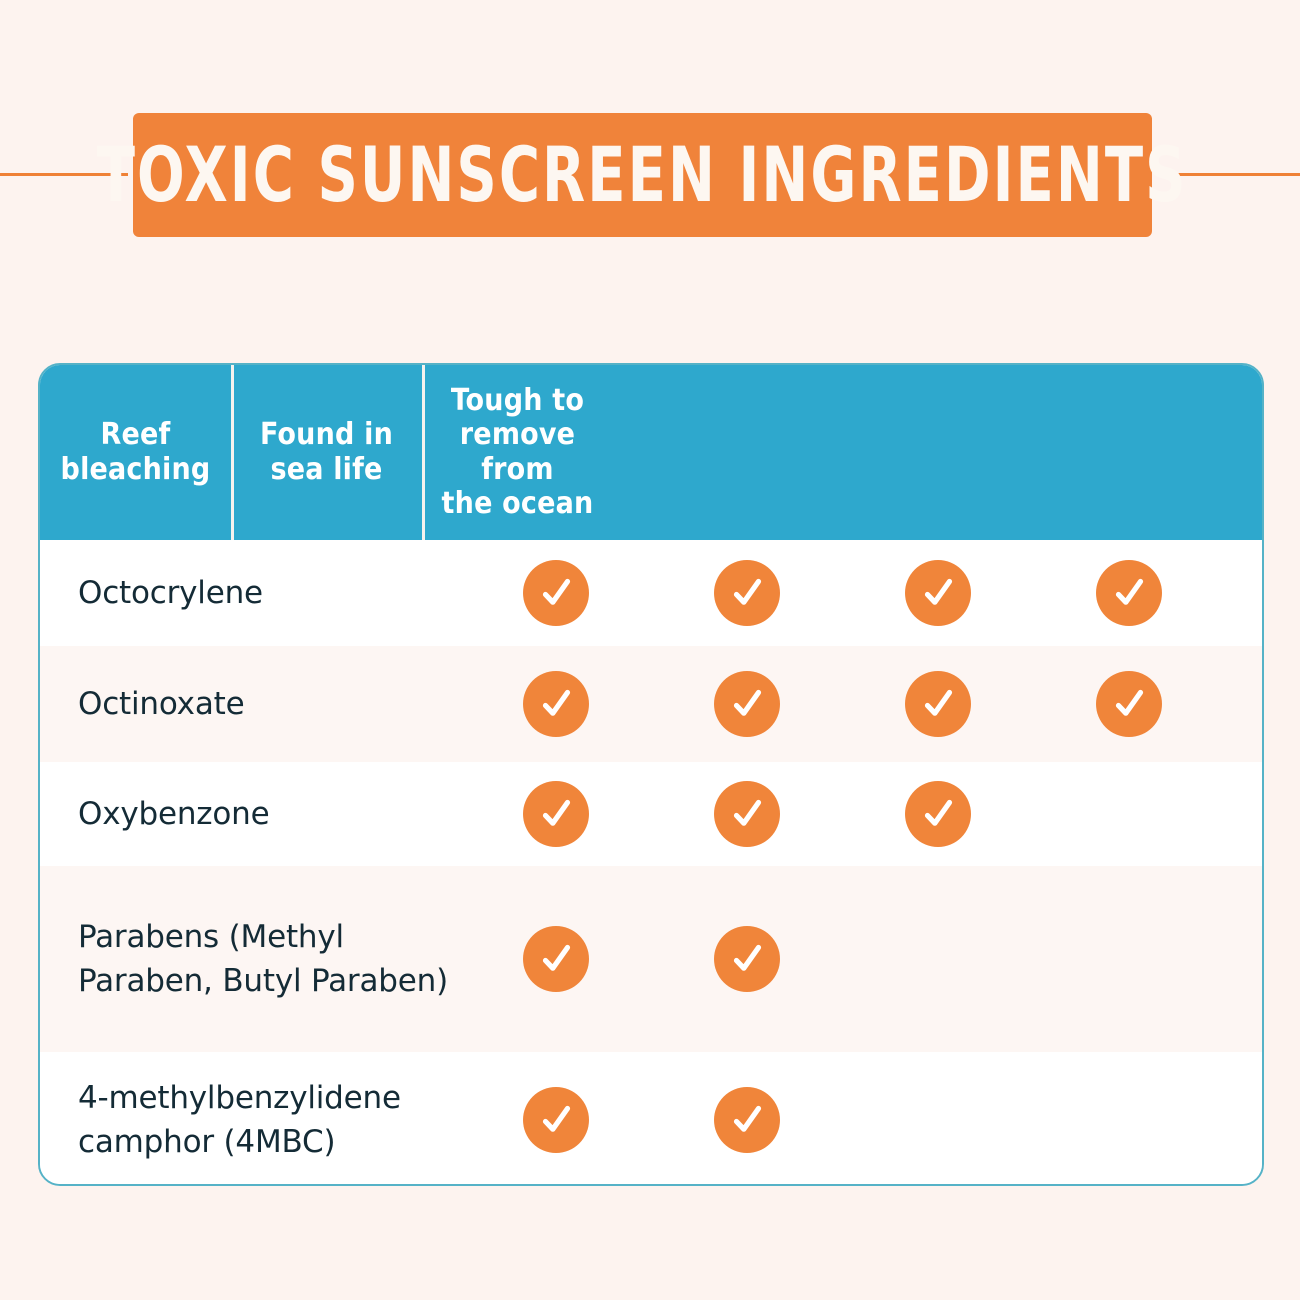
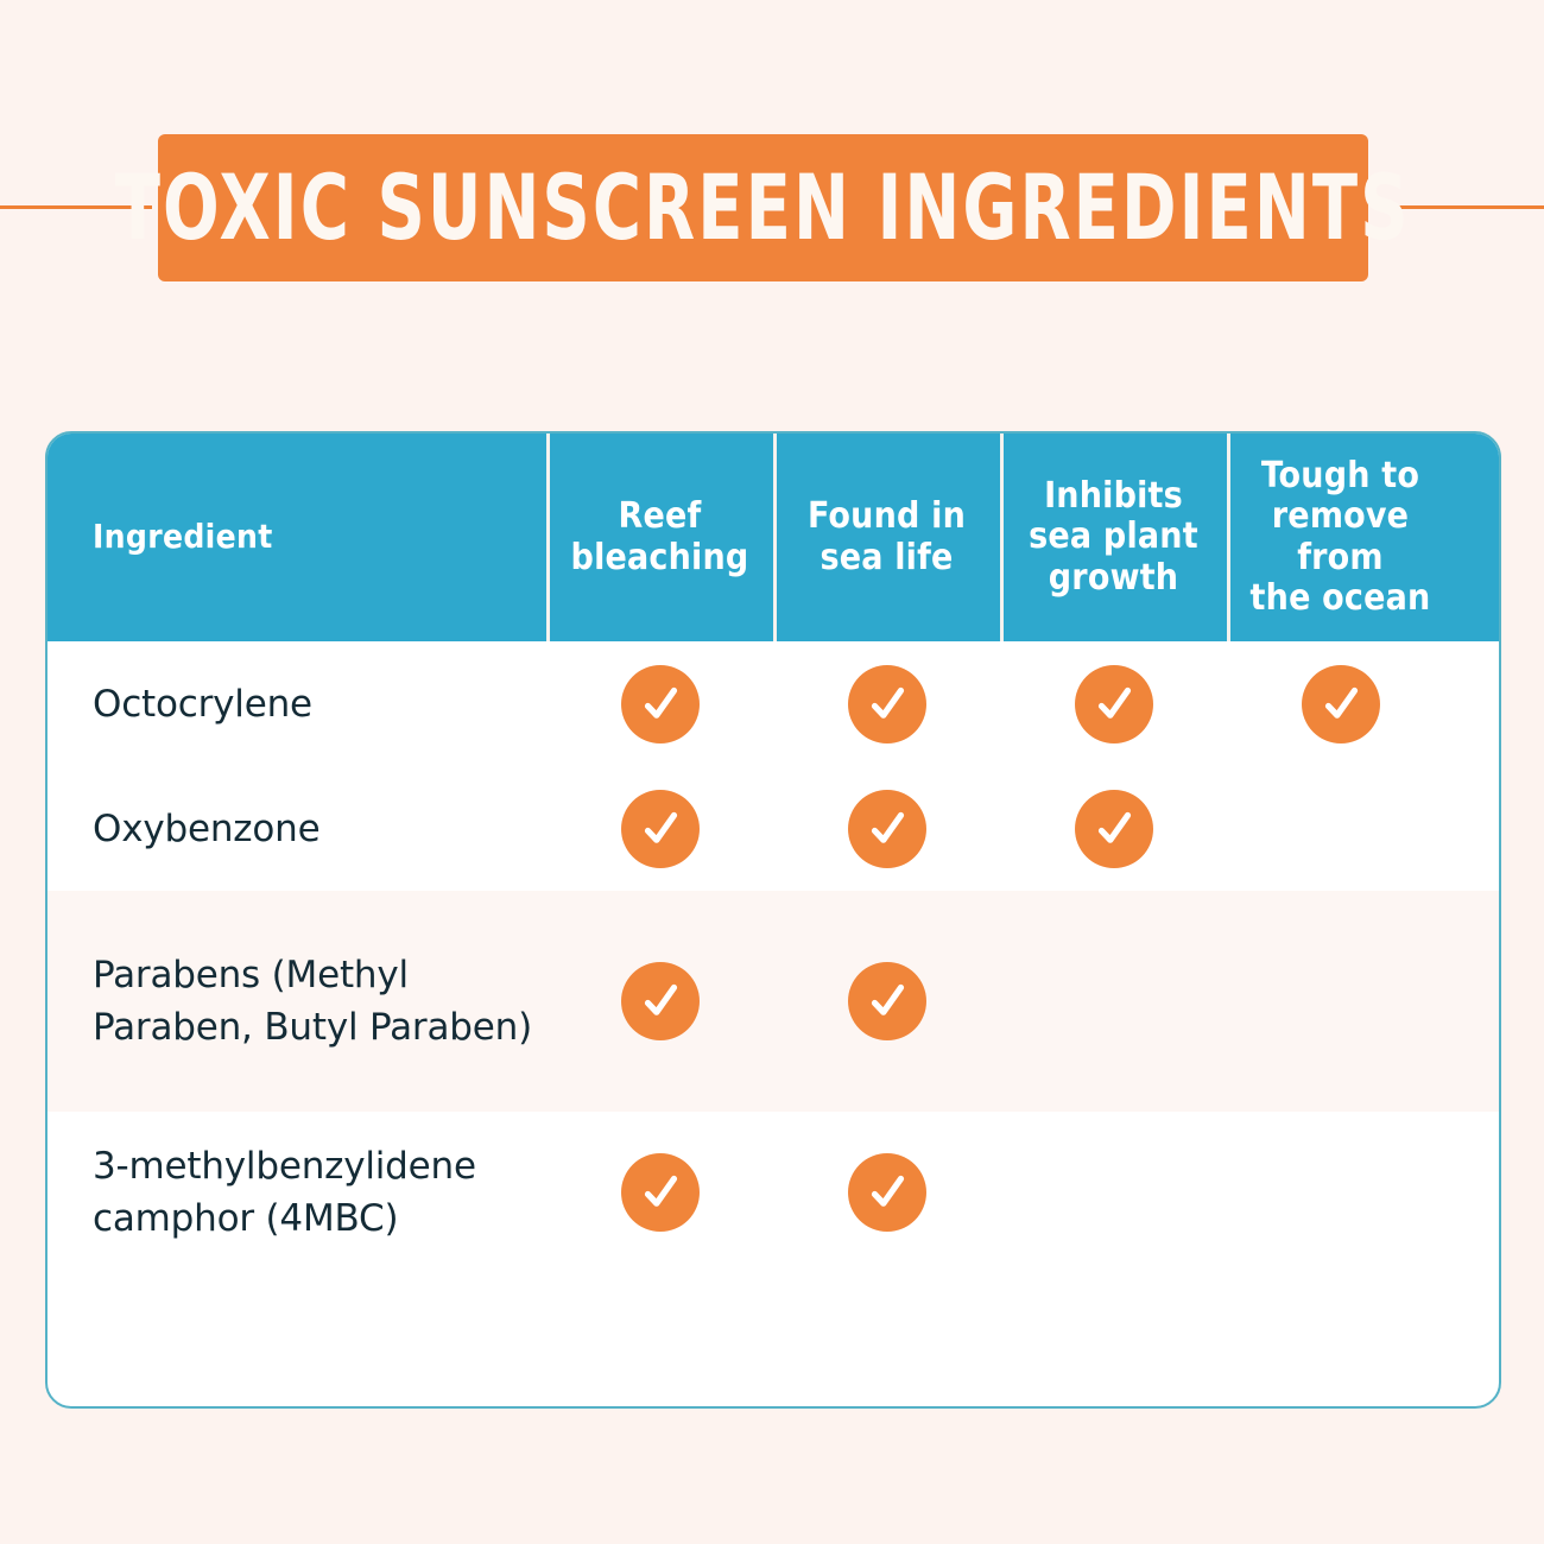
  TOXIC SUNSCREEN INGREDIENTS
+ Ingredient
  Reef
  bleaching
  Found in
  sea life
+ Inhibits
+ sea plant
+ growth
  Tough to
  remove from
  the ocean
  Octocrylene
- Octinoxate
  Oxybenzone
  Parabens (Methyl Paraben, Butyl Paraben)
- 4-methylbenzylidene camphor (4MBC)
+ 3-methylbenzylidene camphor (4MBC)
